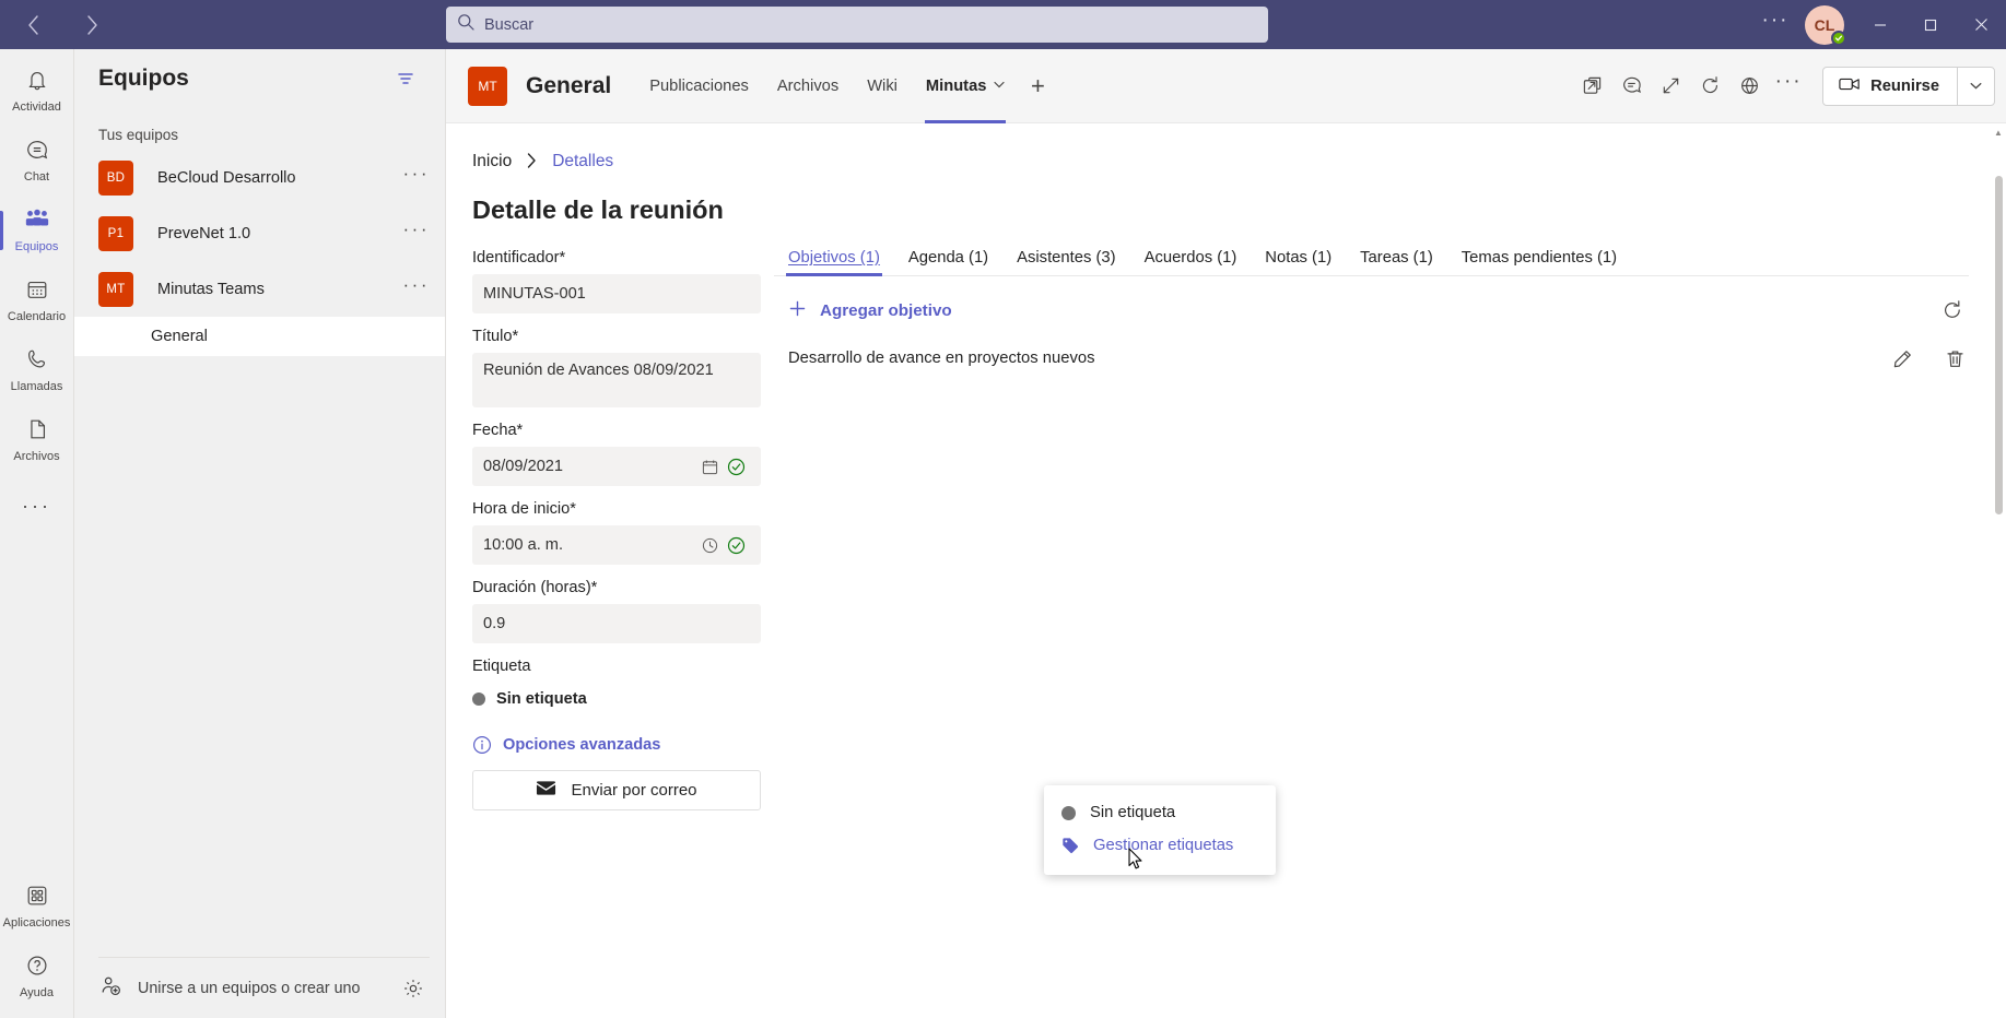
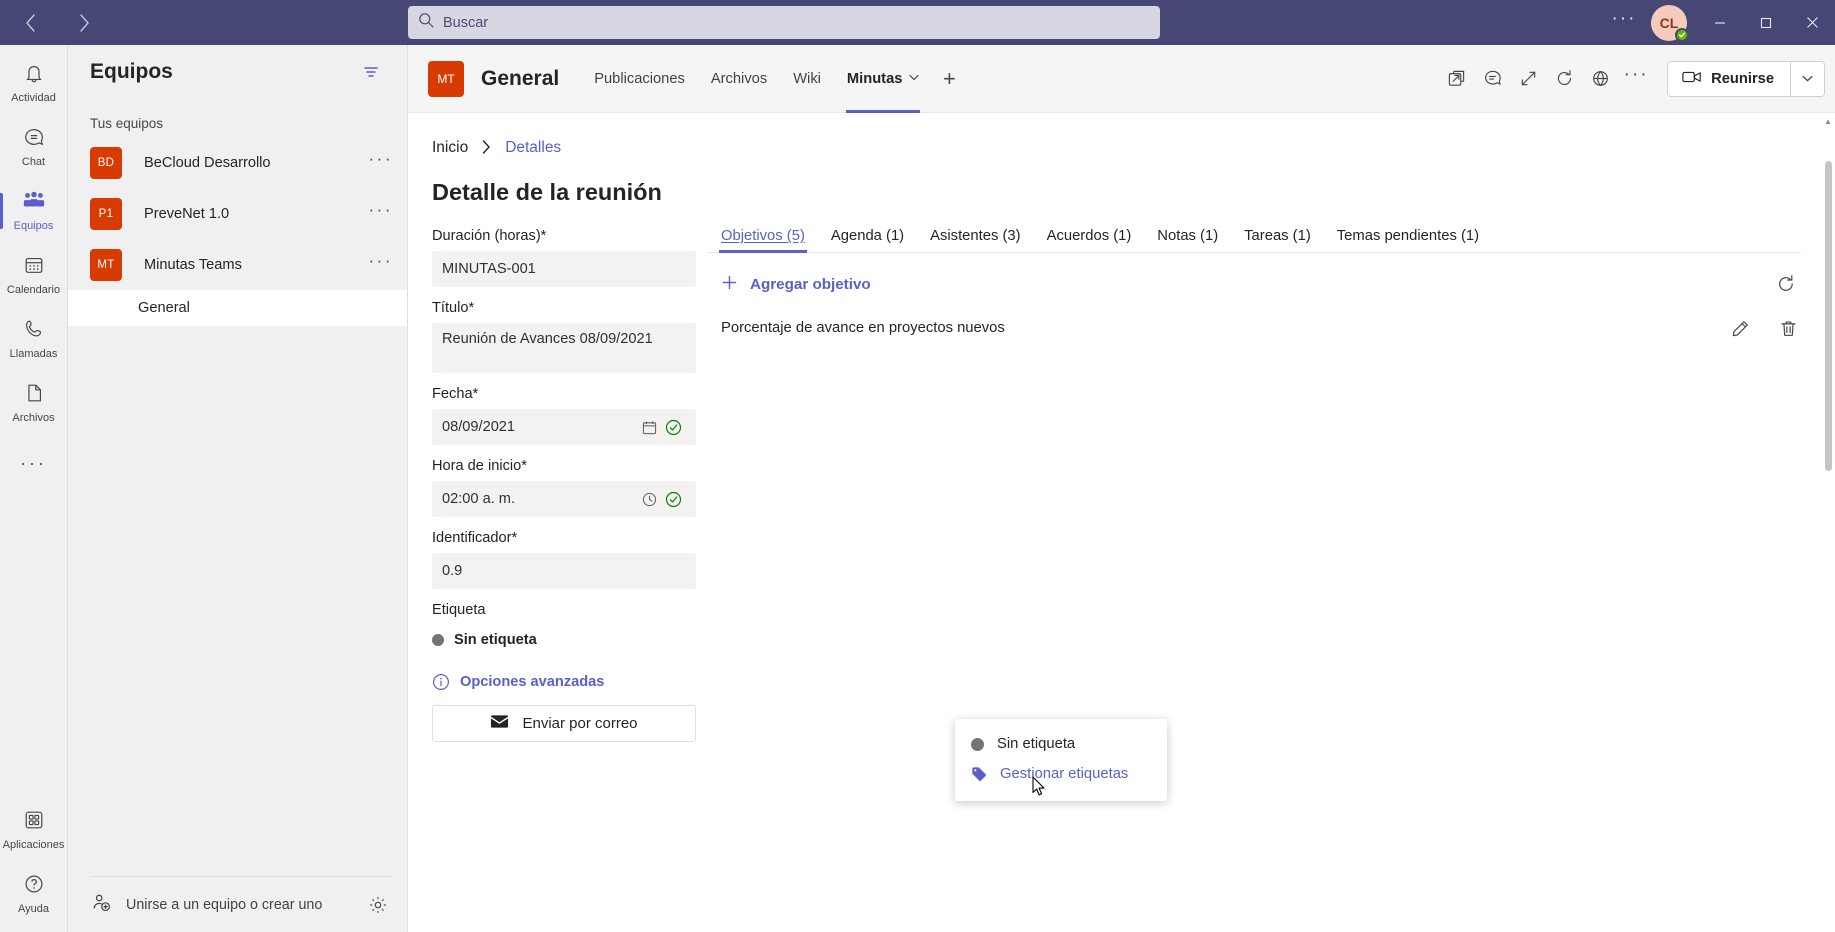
  Buscar
  ···
  CL
  Actividad
  Chat
  Equipos
  Calendario
  Llamadas
  Archivos
  ···
  Aplicaciones
  Ayuda
  Equipos
  Tus equipos
  BD
  BeCloud Desarrollo
  ···
  P1
  PreveNet 1.0
  ···
  MT
  Minutas Teams
  ···
  General
- Unirse a un equipos o crear uno
+ Unirse a un equipo o crear uno
  MT
  General
  Publicaciones
  Archivos
  Wiki
  Minutas
  +
  ···
  Reunirse
  Inicio
  Detalles
  Detalle de la reunión
- Identificador*
+ Duración (horas)*
  MINUTAS-001
  Título*
  Reunión de Avances 08/09/2021
  Fecha*
  08/09/2021
  Hora de inicio*
- 10:00 a. m.
+ 02:00 a. m.
- Duración (horas)*
+ Identificador*
  0.9
  Etiqueta
  Sin etiqueta
  Opciones avanzadas
  Enviar por correo
- Objetivos (1)
+ Objetivos (5)
  Agenda (1)
  Asistentes (3)
  Acuerdos (1)
  Notas (1)
  Tareas (1)
  Temas pendientes (1)
  Agregar objetivo
- Desarrollo de avance en proyectos nuevos
+ Porcentaje de avance en proyectos nuevos
  Sin etiqueta
  Gestionar etiquetas
  ▲
